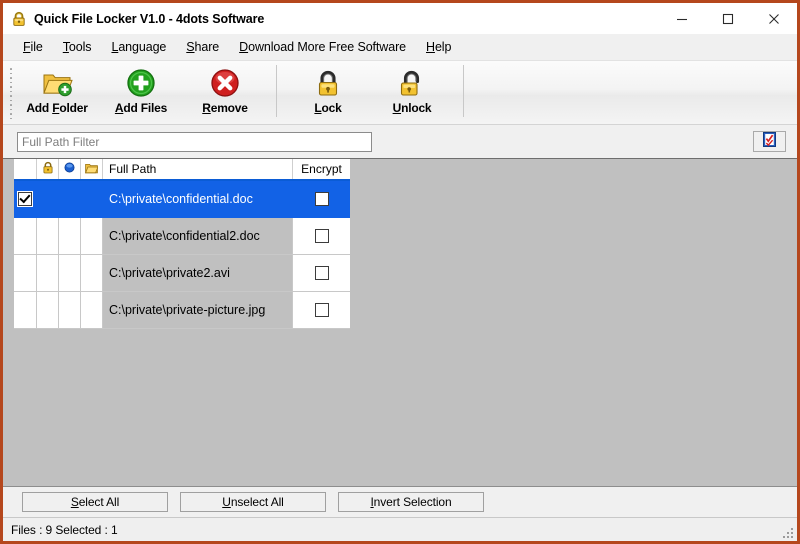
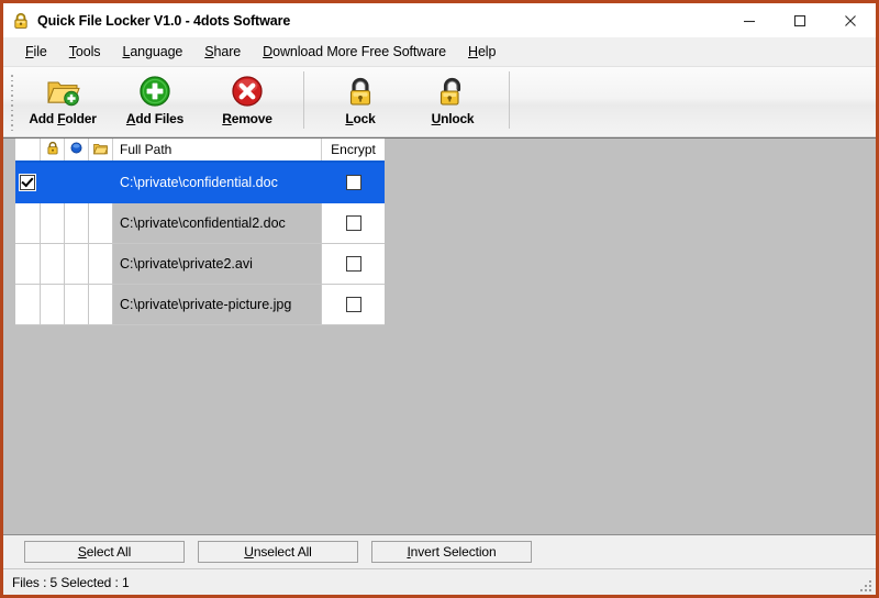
  Quick File Locker V1.0 - 4dots Software
  File
  Tools
  Language
  Share
  Download More Free Software
  Help
  Add Folder
  Add Files
  Remove
  Lock
  Unlock
- Full Path Filter
  Full Path
  Encrypt
  C:\private\confidential.doc
  C:\private\confidential2.doc
  C:\private\private2.avi
  C:\private\private-picture.jpg
  S
  elect All
  U
  nselect All
  I
  nvert Selection
- Files : 9 Selected : 1
+ Files : 5 Selected : 1
